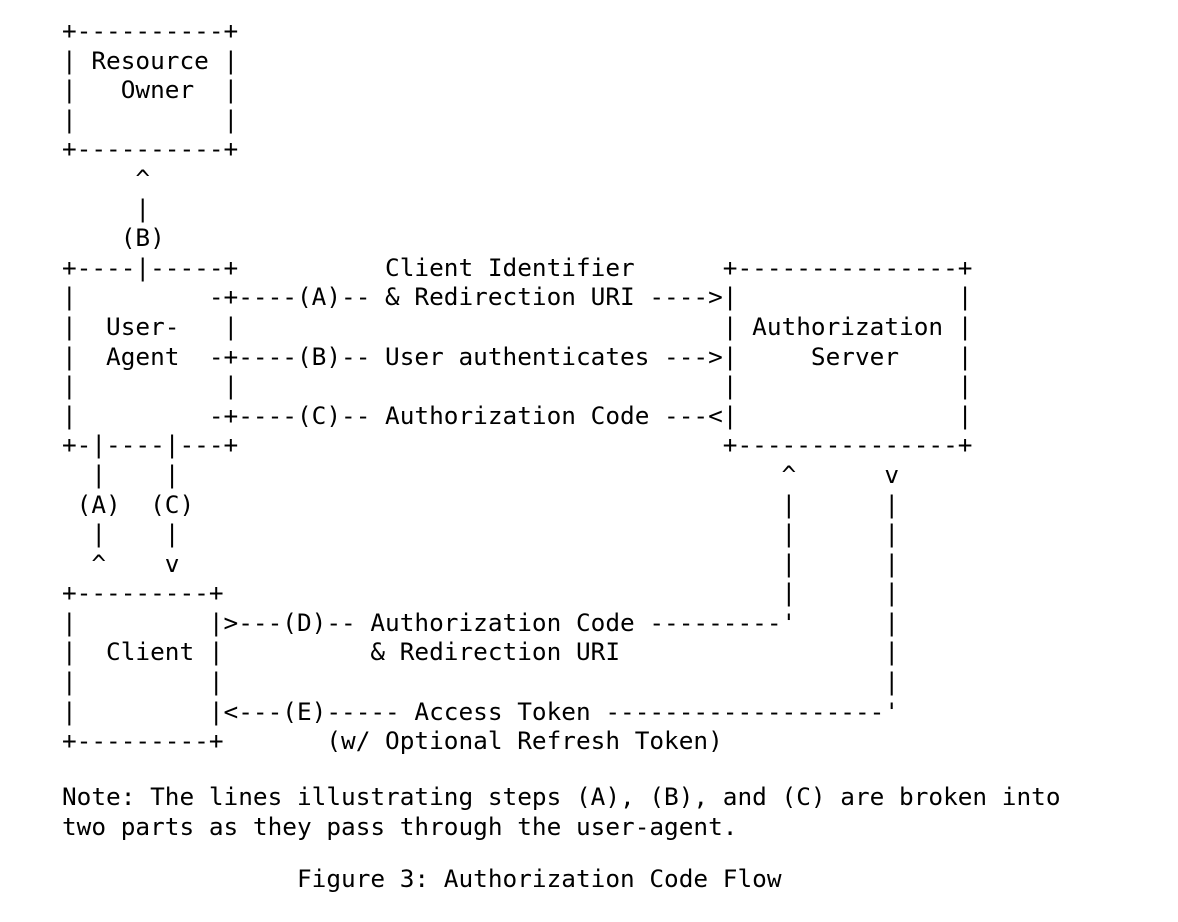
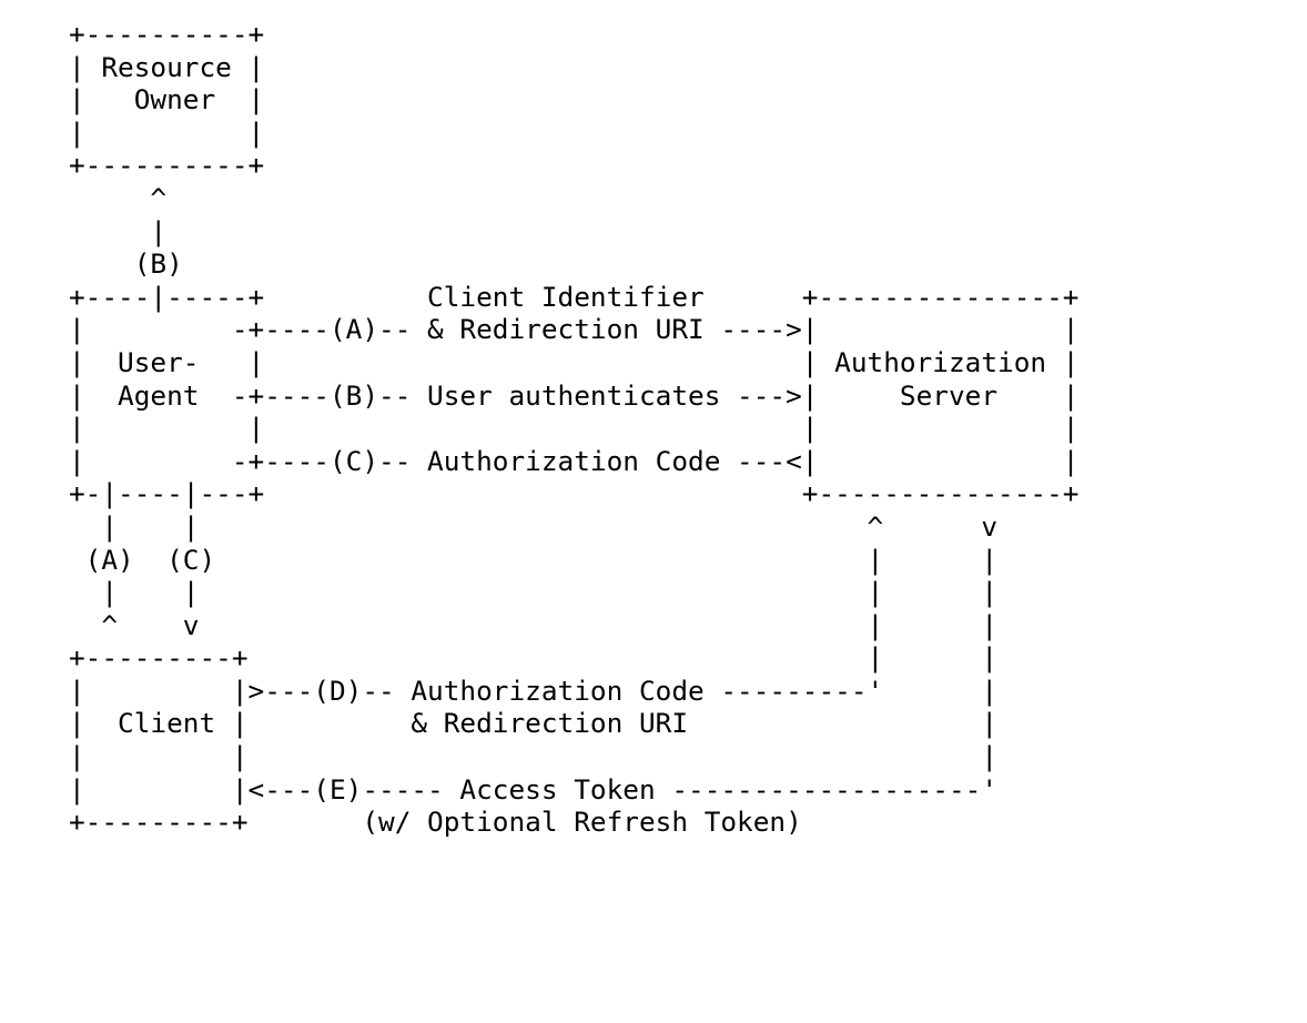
  +----------+
  | Resource |
  | Owner |
  | |
  +----------+
  ^
  |
  (B)
  +----|-----+ Client Identifier +---------------+
  | -+----(A)-- & Redirection URI ---->| |
  | User- | | Authorization |
  | Agent -+----(B)-- User authenticates --->| Server |
  | | | |
  | -+----(C)-- Authorization Code ---<| |
  +-|----|---+ +---------------+
  | | ^ v
  (A) (C) | |
  | | | |
  ^ v | |
  +---------+ | |
  | |>---(D)-- Authorization Code ---------' |
  | Client | & Redirection URI |
  | | |
  | |<---(E)----- Access Token -------------------'
  +---------+ (w/ Optional Refresh Token)
- Note: The lines illustrating steps (A), (B), and (C) are broken into
- two parts as they pass through the user-agent.
- Figure 3: Authorization Code Flow
